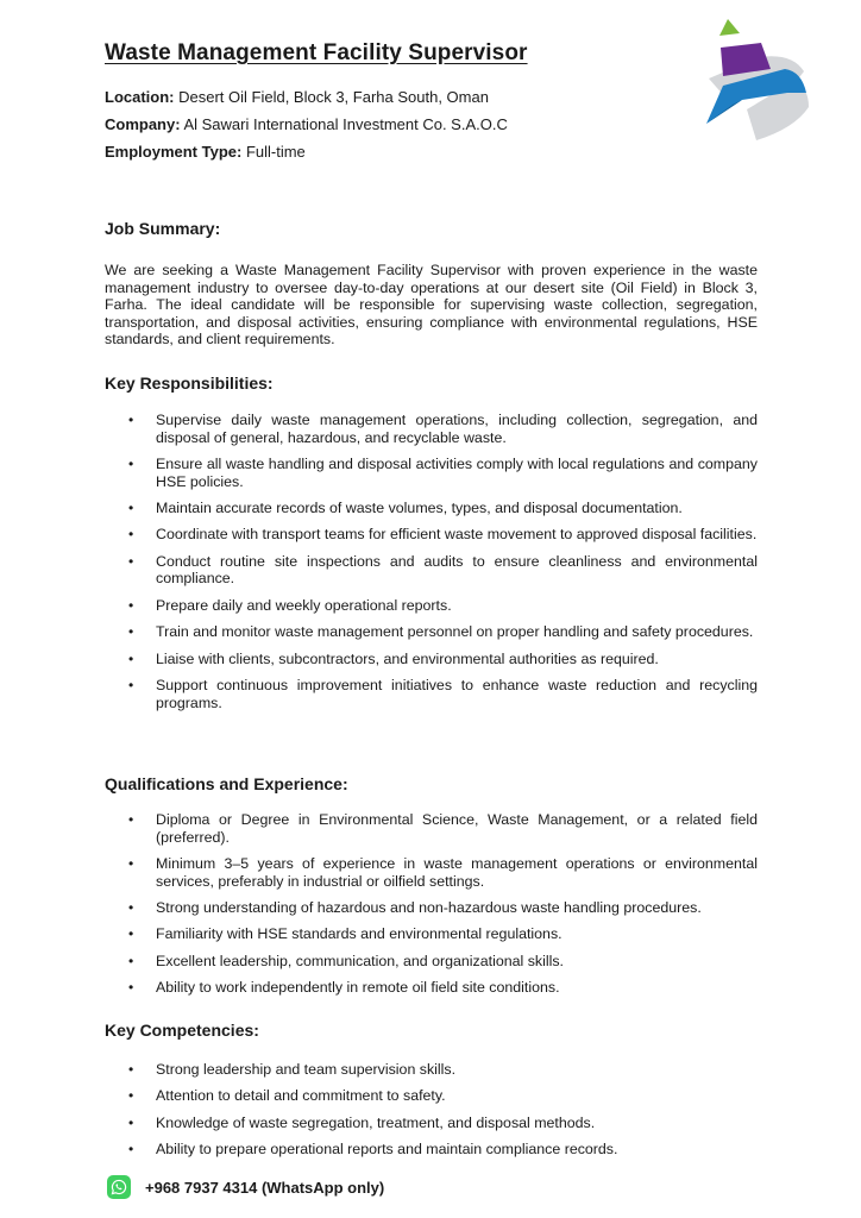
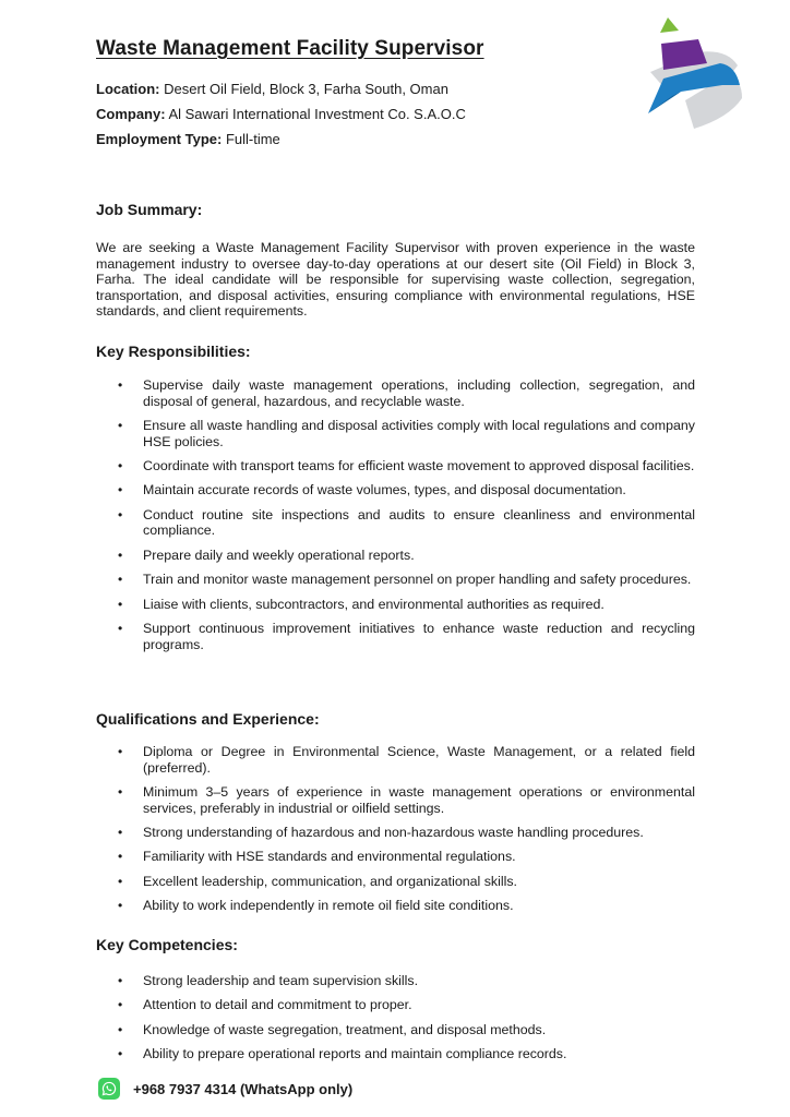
  Waste Management Facility Supervisor
  Location: Desert Oil Field, Block 3, Farha South, Oman
  Company: Al Sawari International Investment Co. S.A.O.C
  Employment Type: Full-time
  Job Summary:
  We are seeking a Waste Management Facility Supervisor with proven experience in the waste management industry to oversee day-to-day operations at our desert site (Oil Field) in Block 3, Farha. The ideal candidate will be responsible for supervising waste collection, segregation, transportation, and disposal activities, ensuring compliance with environmental regulations, HSE standards, and client requirements.
  Key Responsibilities:
  •
  Supervise daily waste management operations, including collection, segregation, and disposal of general, hazardous, and recyclable waste.
  •
  Ensure all waste handling and disposal activities comply with local regulations and company HSE policies.
  •
- Maintain accurate records of waste volumes, types, and disposal documentation.
+ Coordinate with transport teams for efficient waste movement to approved disposal facilities.
  •
- Coordinate with transport teams for efficient waste movement to approved disposal facilities.
+ Maintain accurate records of waste volumes, types, and disposal documentation.
  •
  Conduct routine site inspections and audits to ensure cleanliness and environmental compliance.
  •
  Prepare daily and weekly operational reports.
  •
  Train and monitor waste management personnel on proper handling and safety procedures.
  •
  Liaise with clients, subcontractors, and environmental authorities as required.
  •
  Support continuous improvement initiatives to enhance waste reduction and recycling programs.
  Qualifications and Experience:
  •
  Diploma or Degree in Environmental Science, Waste Management, or a related field (preferred).
  •
  Minimum 3–5 years of experience in waste management operations or environmental services, preferably in industrial or oilfield settings.
  •
  Strong understanding of hazardous and non-hazardous waste handling procedures.
  •
  Familiarity with HSE standards and environmental regulations.
  •
  Excellent leadership, communication, and organizational skills.
  •
  Ability to work independently in remote oil field site conditions.
  Key Competencies:
  •
  Strong leadership and team supervision skills.
  •
- Attention to detail and commitment to safety.
+ Attention to detail and commitment to proper.
  •
  Knowledge of waste segregation, treatment, and disposal methods.
  •
  Ability to prepare operational reports and maintain compliance records.
  +968 7937 4314 (WhatsApp only)
